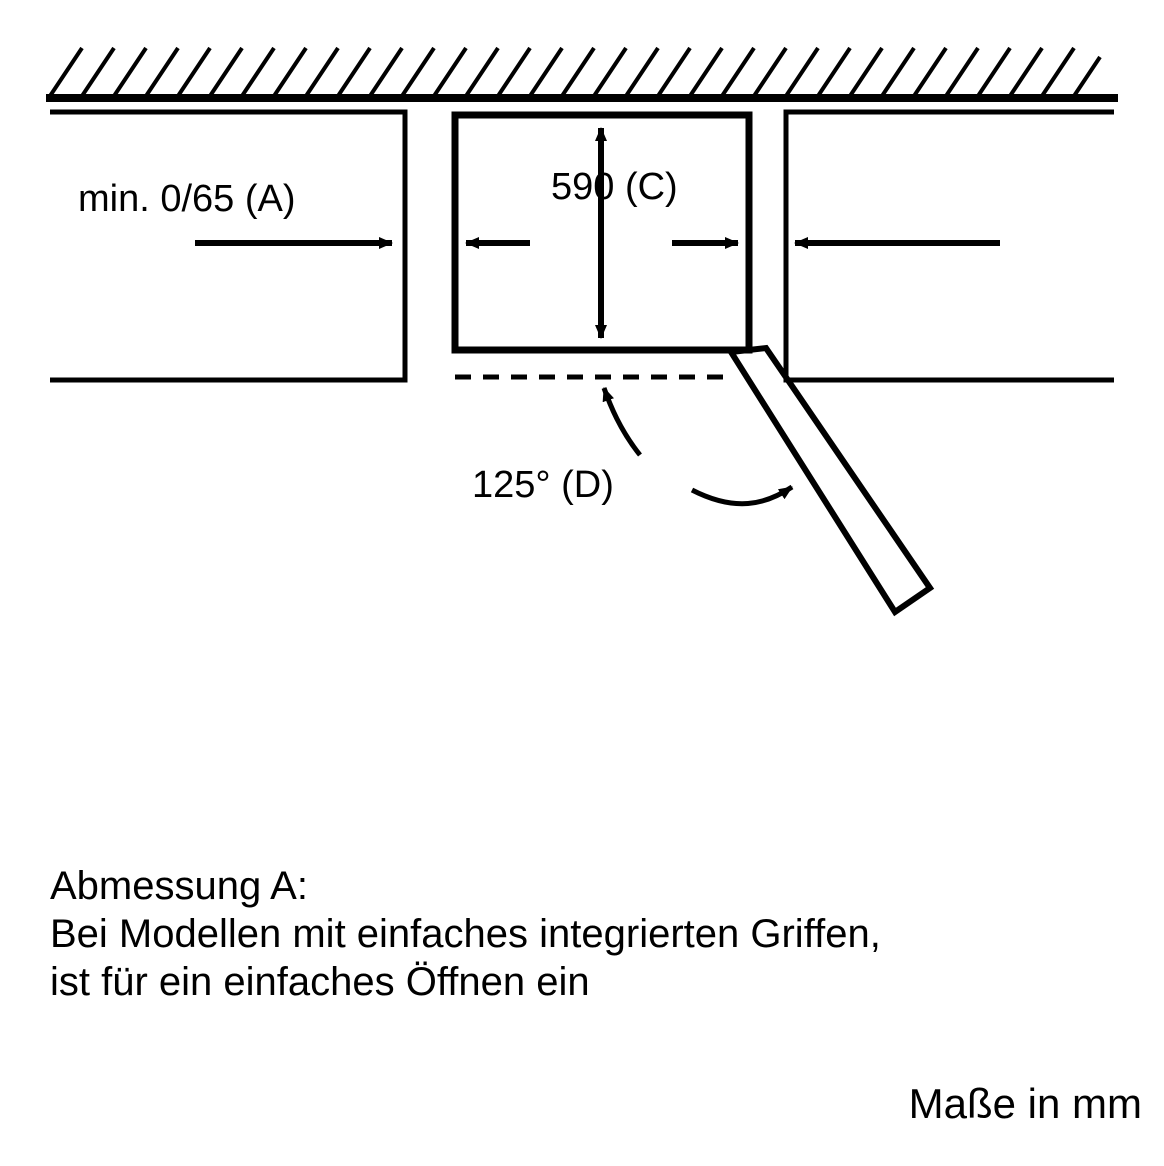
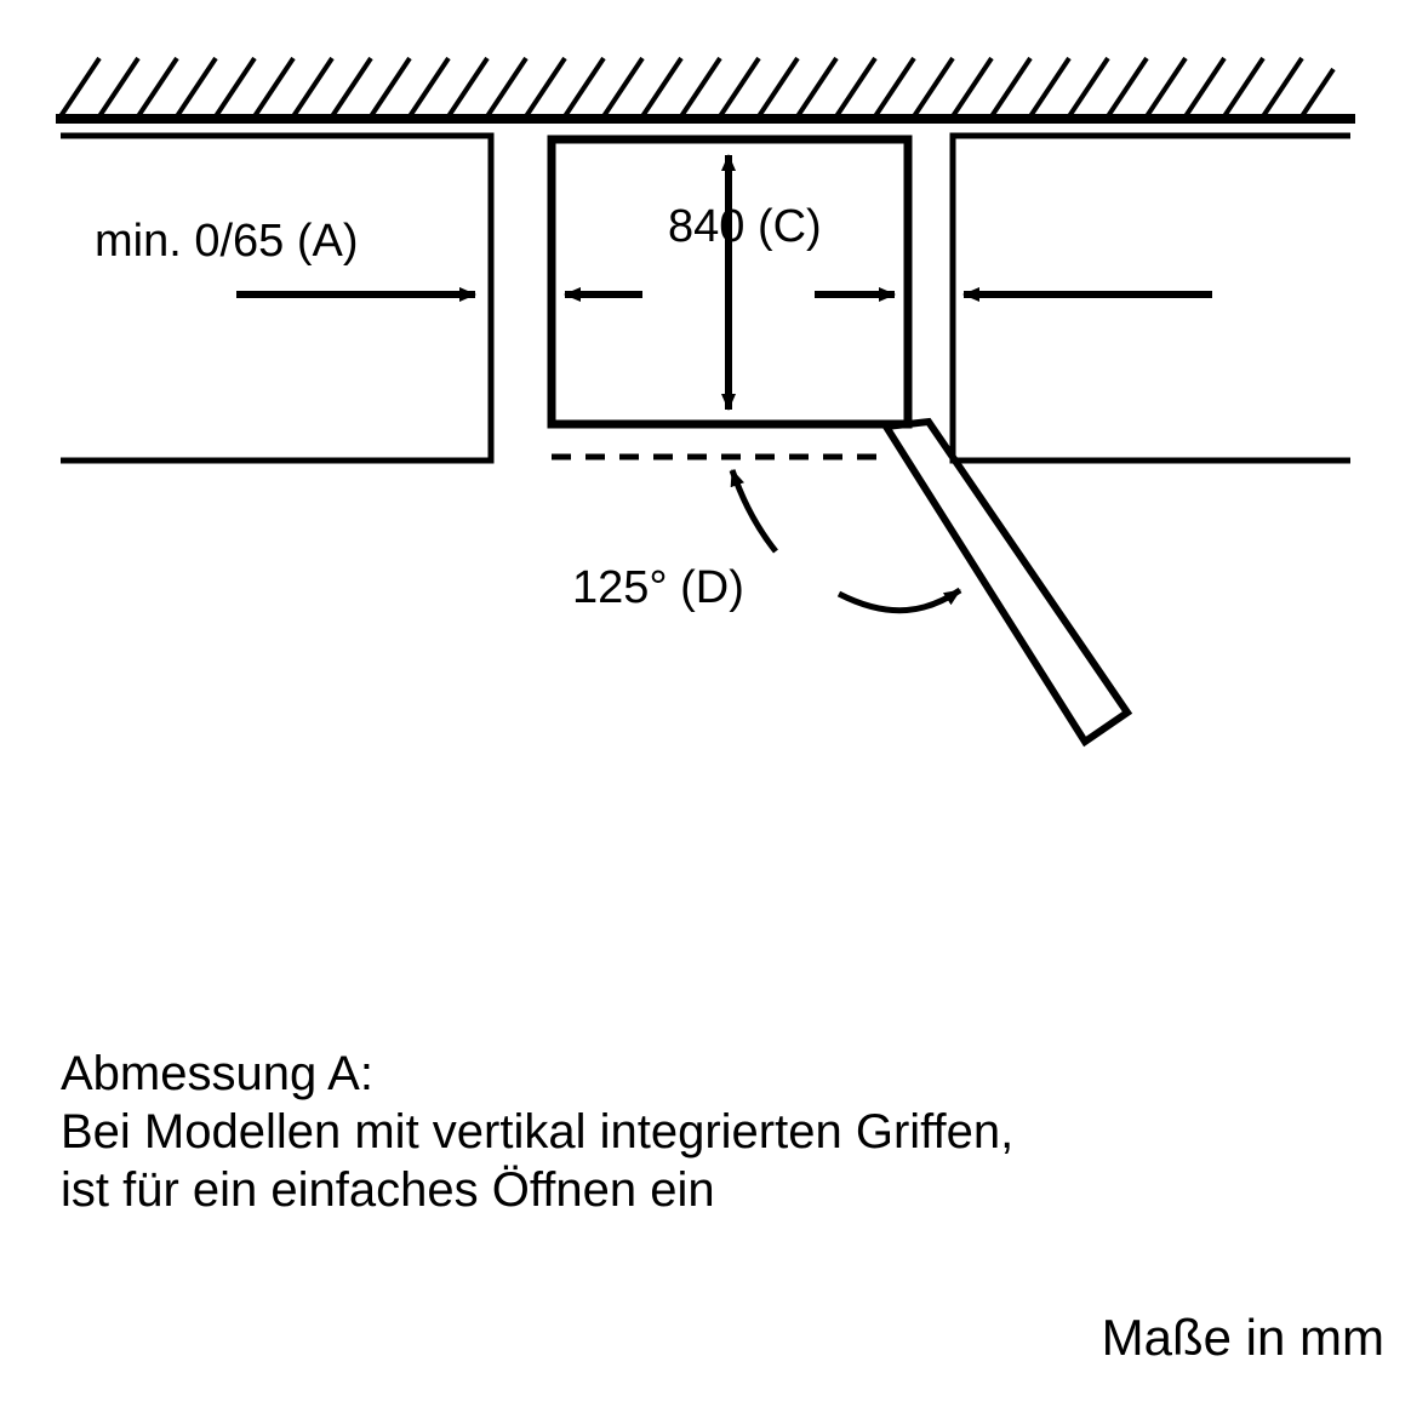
  min. 0/65 (A)
- 590 (C)
+ 840 (C)
  125° (D)
  Abmessung A:
- Bei Modellen mit einfaches integrierten Griffen,
+ Bei Modellen mit vertikal integrierten Griffen,
  ist für ein einfaches Öffnen ein
  Maße in mm
